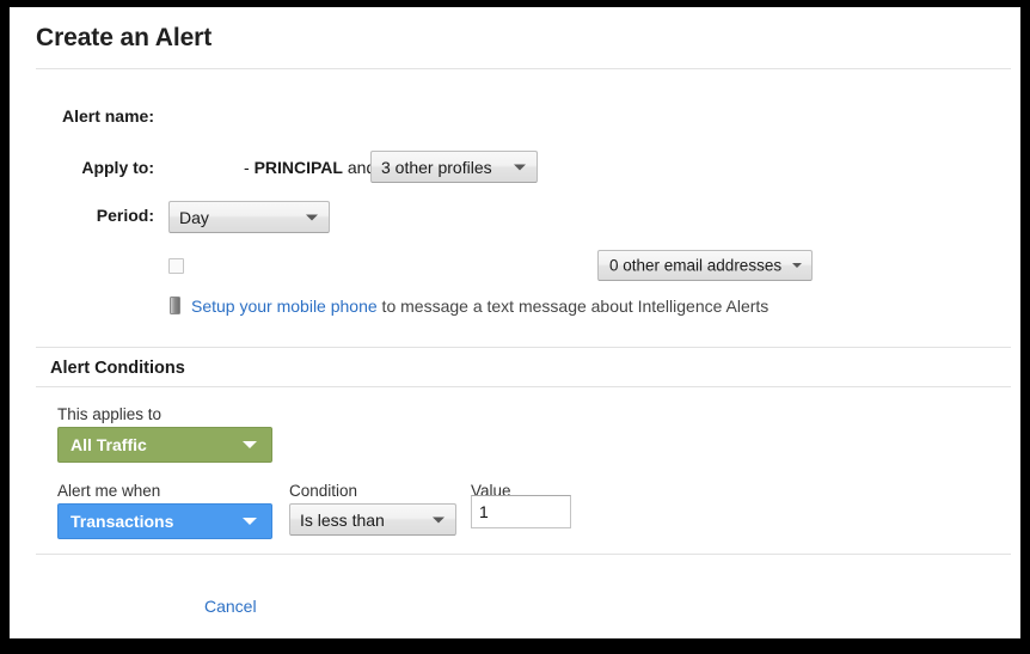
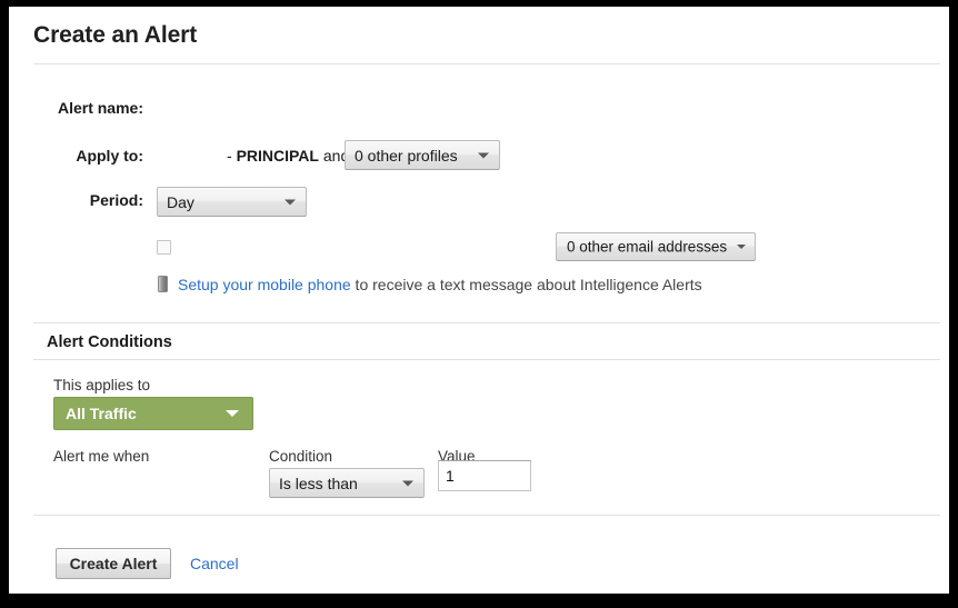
  Create an Alert
  Alert name:
  Apply to:
  - PRINCIPAL an
- 3 other profiles
+ 0 other profiles
  Period:
  Day
  0 other email addresses
- Setup your mobile phone to message a text message about Intelligence Alerts
+ Setup your mobile phone to receive a text message about Intelligence Alerts
  Alert Conditions
  This applies to
  All Traffic
  Alert me when
- Transactions
  Condition
  Is less than
  Value
  1
+ Create Alert
  Cancel
